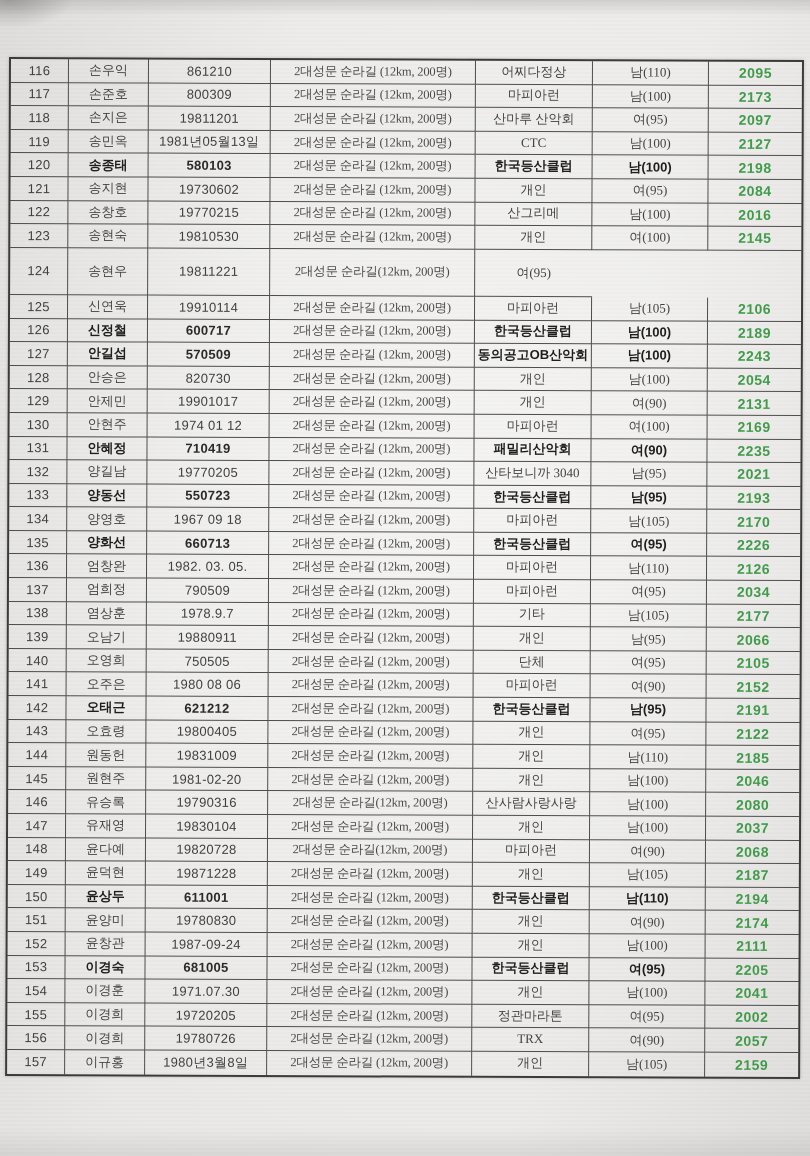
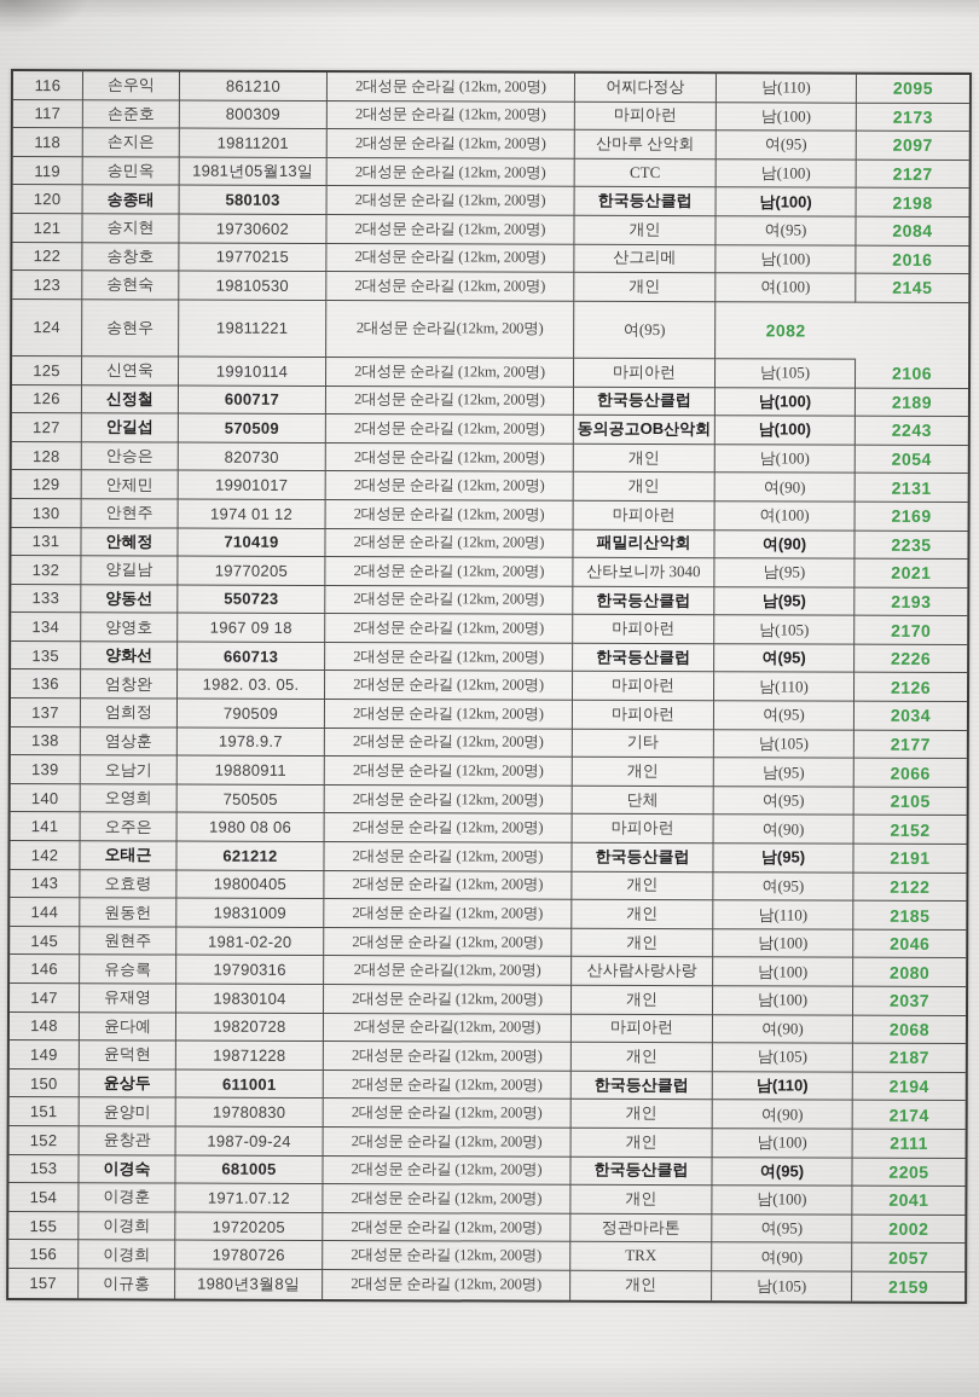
  116
  손우익
  861210
  2대성문 순라길 (12km, 200명)
  어찌다정상
  남(110)
  2095
  117
  손준호
  800309
  2대성문 순라길 (12km, 200명)
  마피아런
  남(100)
  2173
  118
  손지은
  19811201
  2대성문 순라길 (12km, 200명)
  산마루 산악회
  여(95)
  2097
  119
  송민옥
  1981년05월13일
  2대성문 순라길 (12km, 200명)
  CTC
  남(100)
  2127
  120
  송종태
  580103
  2대성문 순라길 (12km, 200명)
  한국등산클럽
  남(100)
  2198
  121
  송지현
  19730602
  2대성문 순라길 (12km, 200명)
  개인
  여(95)
  2084
  122
  송창호
  19770215
  2대성문 순라길 (12km, 200명)
  산그리메
  남(100)
  2016
  123
  송현숙
  19810530
  2대성문 순라길 (12km, 200명)
  개인
  여(100)
  2145
  124
  송현우
  19811221
  2대성문 순라길(12km, 200명)
  여(95)
+ 2082
  125
  신연욱
  19910114
  2대성문 순라길 (12km, 200명)
  마피아런
  남(105)
  2106
  126
  신정철
  600717
  2대성문 순라길 (12km, 200명)
  한국등산클럽
  남(100)
  2189
  127
  안길섭
  570509
  2대성문 순라길 (12km, 200명)
  동의공고OB산악회
  남(100)
  2243
  128
  안승은
  820730
  2대성문 순라길 (12km, 200명)
  개인
  남(100)
  2054
  129
  안제민
  19901017
  2대성문 순라길 (12km, 200명)
  개인
  여(90)
  2131
  130
  안현주
  1974 01 12
  2대성문 순라길 (12km, 200명)
  마피아런
  여(100)
  2169
  131
  안혜정
  710419
  2대성문 순라길 (12km, 200명)
  패밀리산악회
  여(90)
  2235
  132
  양길남
  19770205
  2대성문 순라길 (12km, 200명)
  산타보니까 3040
  남(95)
  2021
  133
  양동선
  550723
  2대성문 순라길 (12km, 200명)
  한국등산클럽
  남(95)
  2193
  134
  양영호
  1967 09 18
  2대성문 순라길 (12km, 200명)
  마피아런
  남(105)
  2170
  135
  양화선
  660713
  2대성문 순라길 (12km, 200명)
  한국등산클럽
  여(95)
  2226
  136
  엄창완
  1982. 03. 05.
  2대성문 순라길 (12km, 200명)
  마피아런
  남(110)
  2126
  137
  엄희정
  790509
  2대성문 순라길 (12km, 200명)
  마피아런
  여(95)
  2034
  138
  염상훈
  1978.9.7
  2대성문 순라길 (12km, 200명)
  기타
  남(105)
  2177
  139
  오남기
  19880911
  2대성문 순라길 (12km, 200명)
  개인
  남(95)
  2066
  140
  오영희
  750505
  2대성문 순라길 (12km, 200명)
  단체
  여(95)
  2105
  141
  오주은
  1980 08 06
  2대성문 순라길 (12km, 200명)
  마피아런
  여(90)
  2152
  142
  오태근
  621212
  2대성문 순라길 (12km, 200명)
  한국등산클럽
  남(95)
  2191
  143
  오효령
  19800405
  2대성문 순라길 (12km, 200명)
  개인
  여(95)
  2122
  144
  원동헌
  19831009
  2대성문 순라길 (12km, 200명)
  개인
  남(110)
  2185
  145
  원현주
  1981-02-20
  2대성문 순라길 (12km, 200명)
  개인
  남(100)
  2046
  146
  유승록
  19790316
  2대성문 순라길(12km, 200명)
  산사람사랑사랑
  남(100)
  2080
  147
  유재영
  19830104
  2대성문 순라길 (12km, 200명)
  개인
  남(100)
  2037
  148
  윤다예
  19820728
  2대성문 순라길(12km, 200명)
  마피아런
  여(90)
  2068
  149
  윤덕현
  19871228
  2대성문 순라길 (12km, 200명)
  개인
  남(105)
  2187
  150
  윤상두
  611001
  2대성문 순라길 (12km, 200명)
  한국등산클럽
  남(110)
  2194
  151
  윤양미
  19780830
  2대성문 순라길 (12km, 200명)
  개인
  여(90)
  2174
  152
  윤창관
  1987-09-24
  2대성문 순라길 (12km, 200명)
  개인
  남(100)
  2111
  153
  이경숙
  681005
  2대성문 순라길 (12km, 200명)
  한국등산클럽
  여(95)
  2205
  154
  이경훈
- 1971.07.30
+ 1971.07.12
  2대성문 순라길 (12km, 200명)
  개인
  남(100)
  2041
  155
  이경희
  19720205
  2대성문 순라길 (12km, 200명)
  정관마라톤
  여(95)
  2002
  156
  이경희
  19780726
  2대성문 순라길 (12km, 200명)
  TRX
  여(90)
  2057
  157
  이규홍
  1980년3월8일
  2대성문 순라길 (12km, 200명)
  개인
  남(105)
  2159
